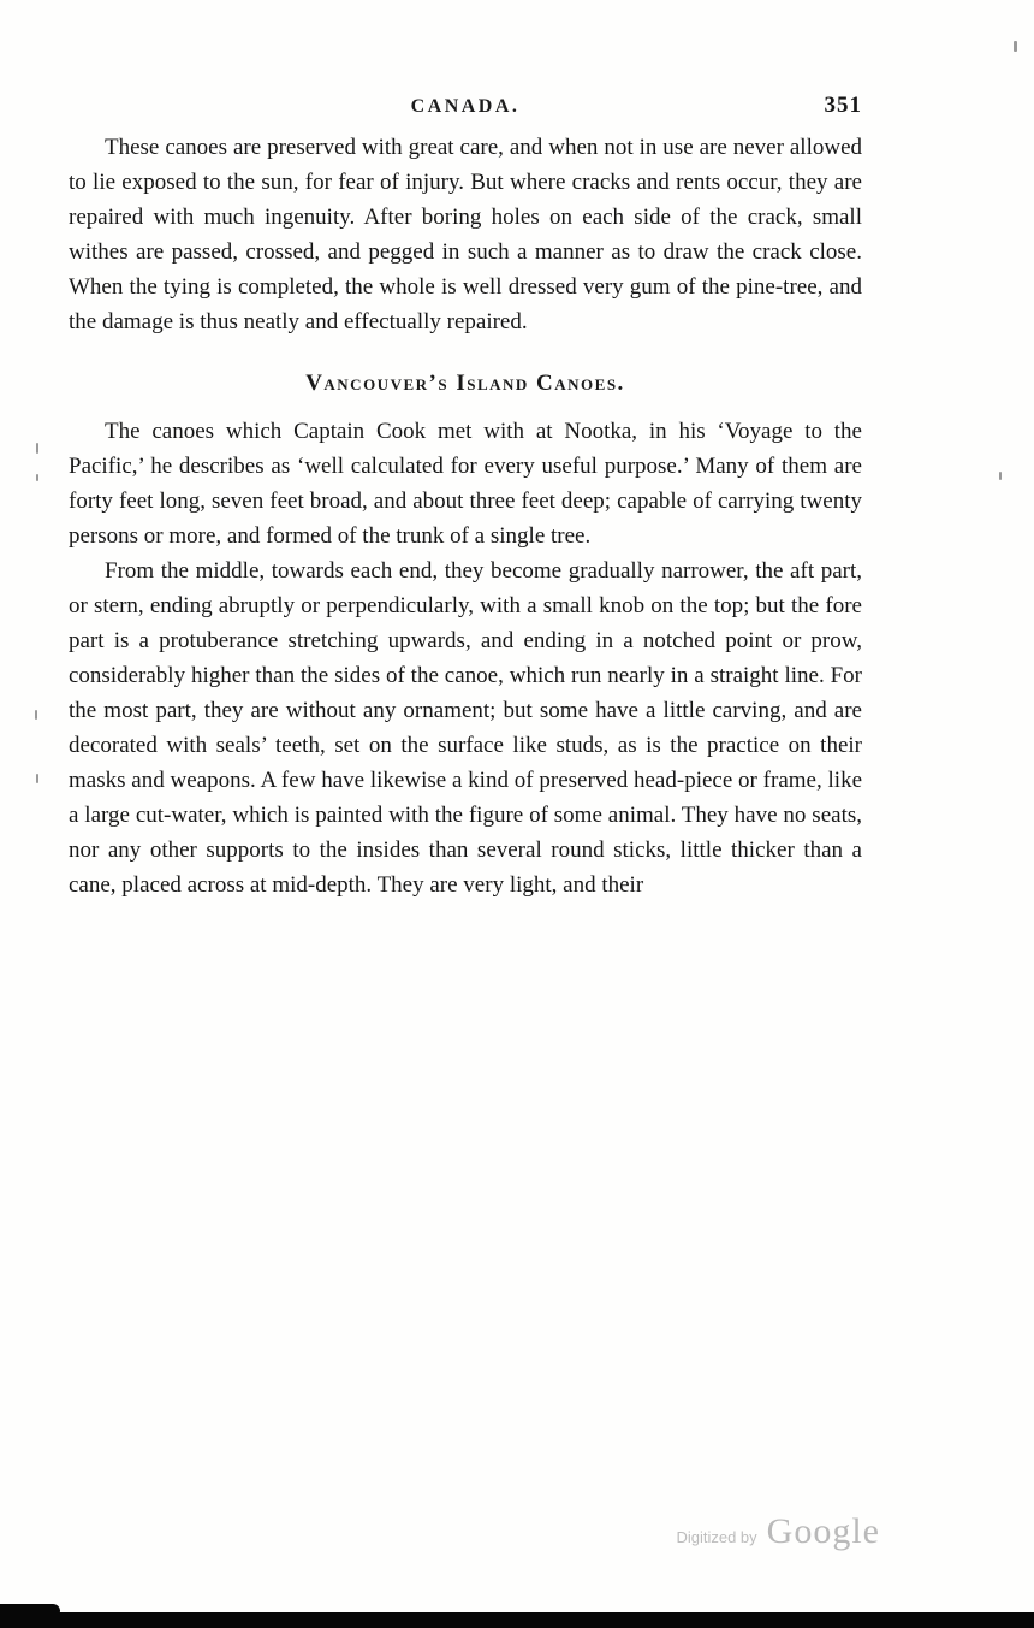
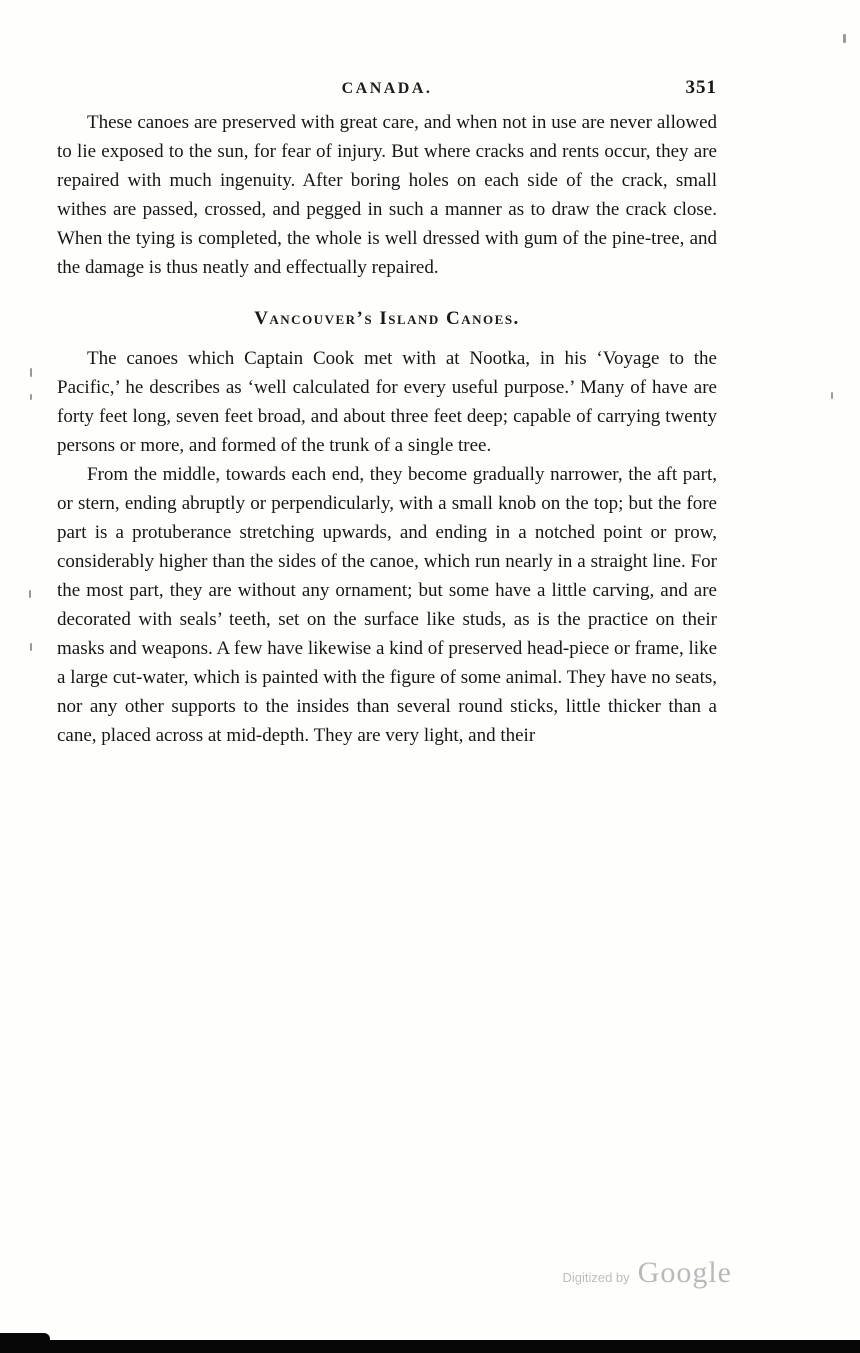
  CANADA.
  351
- These canoes are preserved with great care, and when not in use are never allowed to lie exposed to the sun, for fear of injury. But where cracks and rents occur, they are repaired with much ingenuity. After boring holes on each side of the crack, small withes are passed, crossed, and pegged in such a manner as to draw the crack close. When the tying is completed, the whole is well dressed very gum of the pine-tree, and the damage is thus neatly and effectually repaired.
+ These canoes are preserved with great care, and when not in use are never allowed to lie exposed to the sun, for fear of injury. But where cracks and rents occur, they are repaired with much ingenuity. After boring holes on each side of the crack, small withes are passed, crossed, and pegged in such a manner as to draw the crack close. When the tying is completed, the whole is well dressed with gum of the pine-tree, and the damage is thus neatly and effectually repaired.
  Vancouver’s Island Canoes.
- The canoes which Captain Cook met with at Nootka, in his ‘Voyage to the Pacific,’ he describes as ‘well calculated for every useful purpose.’ Many of them are forty feet long, seven feet broad, and about three feet deep; capable of carrying twenty persons or more, and formed of the trunk of a single tree.
+ The canoes which Captain Cook met with at Nootka, in his ‘Voyage to the Pacific,’ he describes as ‘well calculated for every useful purpose.’ Many of have are forty feet long, seven feet broad, and about three feet deep; capable of carrying twenty persons or more, and formed of the trunk of a single tree.
  From the middle, towards each end, they become gradually narrower, the aft part, or stern, ending abruptly or perpendicularly, with a small knob on the top; but the fore part is a protuberance stretching upwards, and ending in a notched point or prow, considerably higher than the sides of the canoe, which run nearly in a straight line. For the most part, they are without any ornament; but some have a little carving, and are decorated with seals’ teeth, set on the surface like studs, as is the practice on their masks and weapons. A few have likewise a kind of preserved head-piece or frame, like a large cut-water, which is painted with the figure of some animal. They have no seats, nor any other supports to the insides than several round sticks, little thicker than a cane, placed across at mid-depth. They are very light, and their
  Digitized by
  Google
